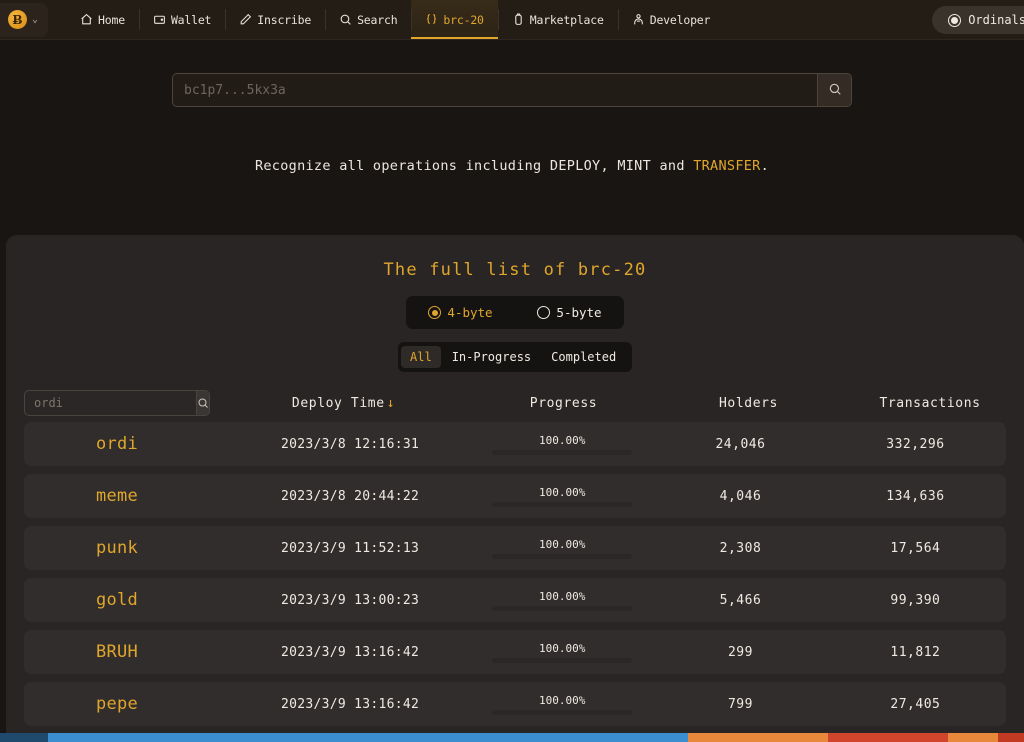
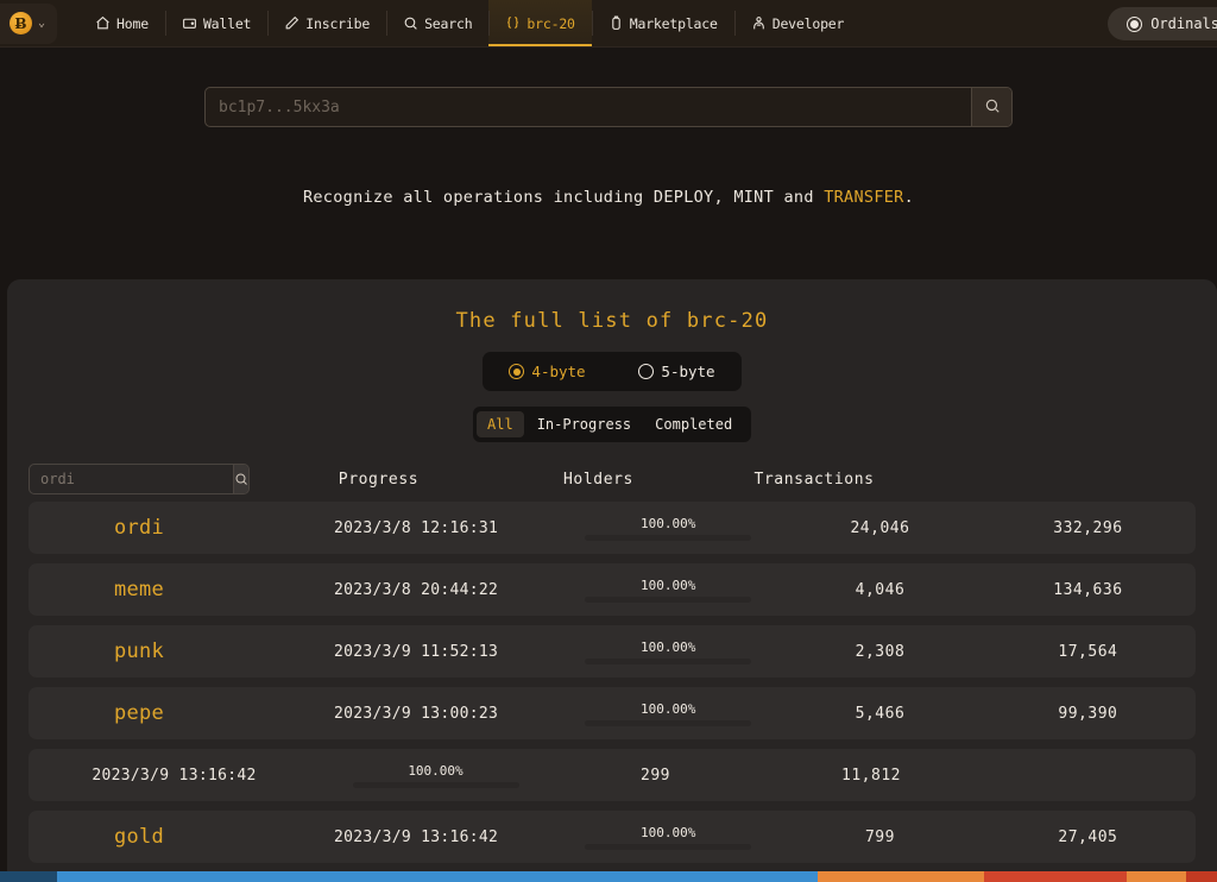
  Ƀ
  ⌄
  Home
  Wallet
  Inscribe
  Search
  brc-20
  Marketplace
  Developer
  Ordinals
  bc1p7...5kx3a
  Recognize all operations including DEPLOY, MINT and TRANSFER.
  The full list of brc-20
  4-byte
  5-byte
  All
  In-Progress
  Completed
  ordi
- Deploy Time ↓
  Progress
  Holders
  Transactions
  ordi
  2023/3/8 12:16:31
  100.00%
  24,046
  332,296
  meme
  2023/3/8 20:44:22
  100.00%
  4,046
  134,636
  punk
  2023/3/9 11:52:13
  100.00%
  2,308
  17,564
- gold
+ pepe
  2023/3/9 13:00:23
  100.00%
  5,466
  99,390
- BRUH
  2023/3/9 13:16:42
  100.00%
  299
  11,812
- pepe
+ gold
  2023/3/9 13:16:42
  100.00%
  799
  27,405
